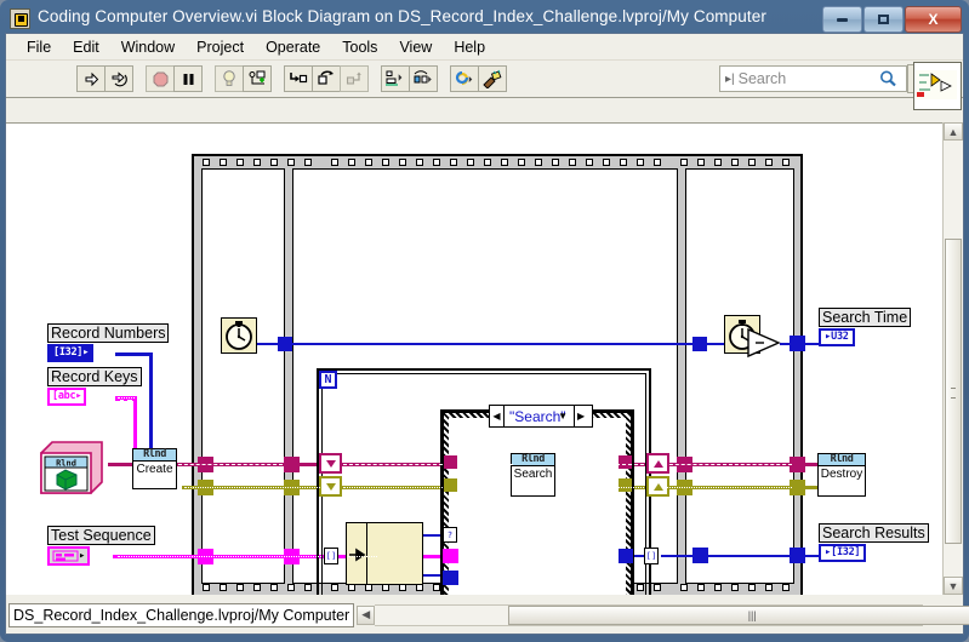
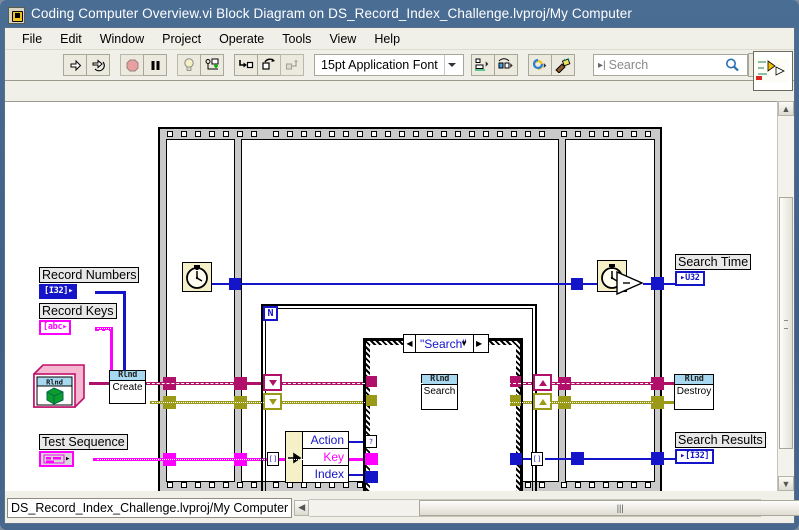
  Coding Computer Overview.vi Block Diagram on DS_Record_Index_Challenge.lvproj/My Computer
- X
  File
  Edit
  Window
  Project
  Operate
  Tools
  View
  Help
+ 15pt Application Font
  ▸|
  Search
  N
  []
  []
  ◀
  "Search"
  ▼
  ▶
  ?
  Record Numbers
  [I32]
  ▸
  Record Keys
  [abc
  ▸
  Rlnd
  Rlnd
  Create
  Test Sequence
  ▸
  Rlnd
  Search
  Rlnd
  Destroy
+ Action
+ Key
+ Index
  Search Time
  ▸
  U32
  Search Results
  ▸
  [I32]
  ▲
  ▼
  DS_Record_Index_Challenge.lvproj/My Computer
  ◀
  |||
